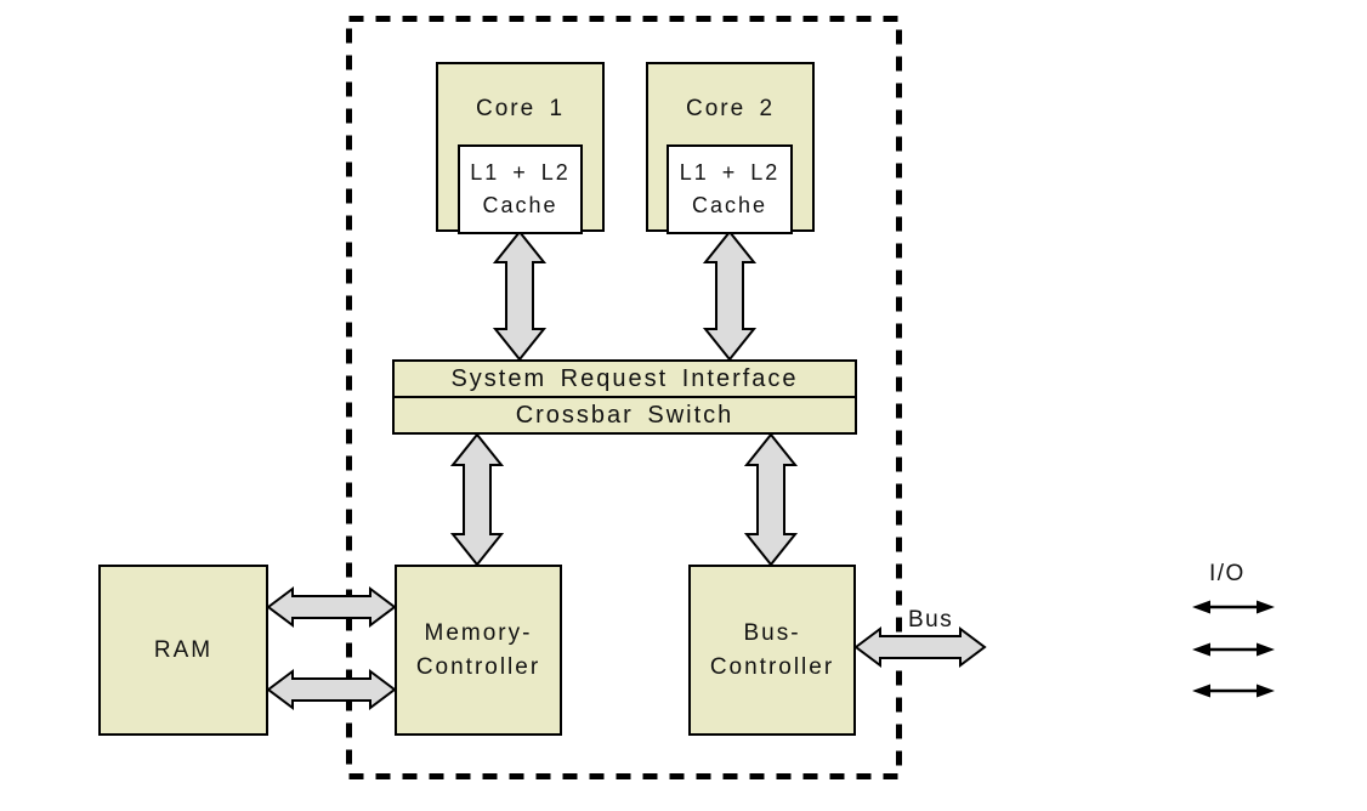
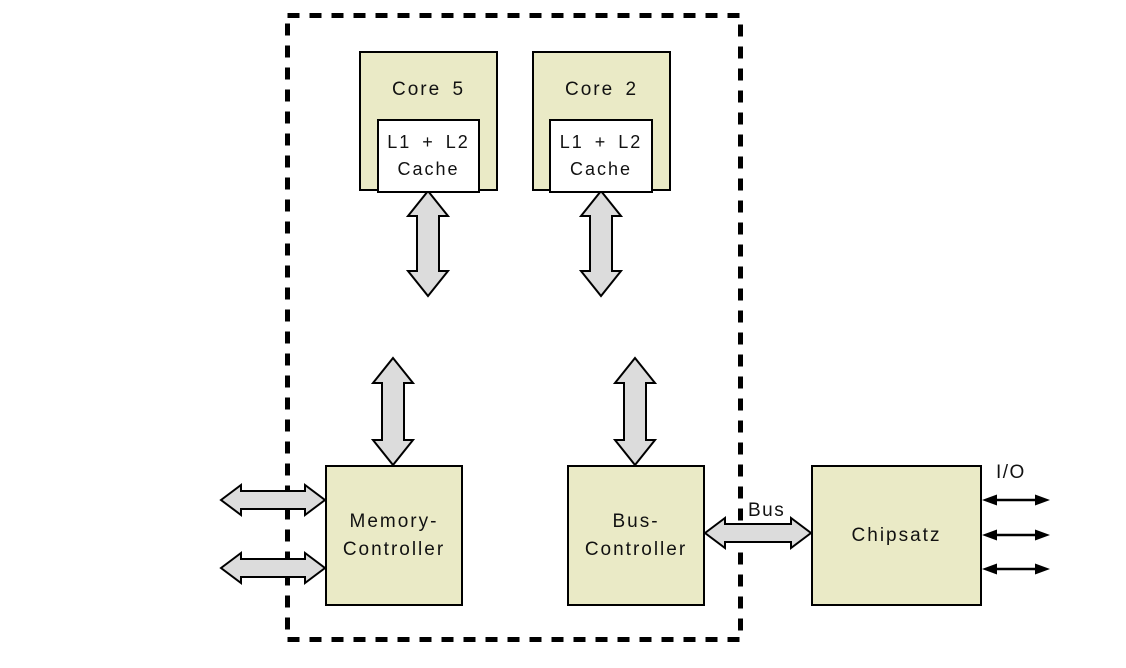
- Core 1
+ Core 5
  Core 2
  L1 + L2
  Cache
  L1 + L2
  Cache
- System Request Interface
- Crossbar Switch
- RAM
  Memory-
  Controller
  Bus-
  Controller
+ Chipsatz
  Bus
  I/O
